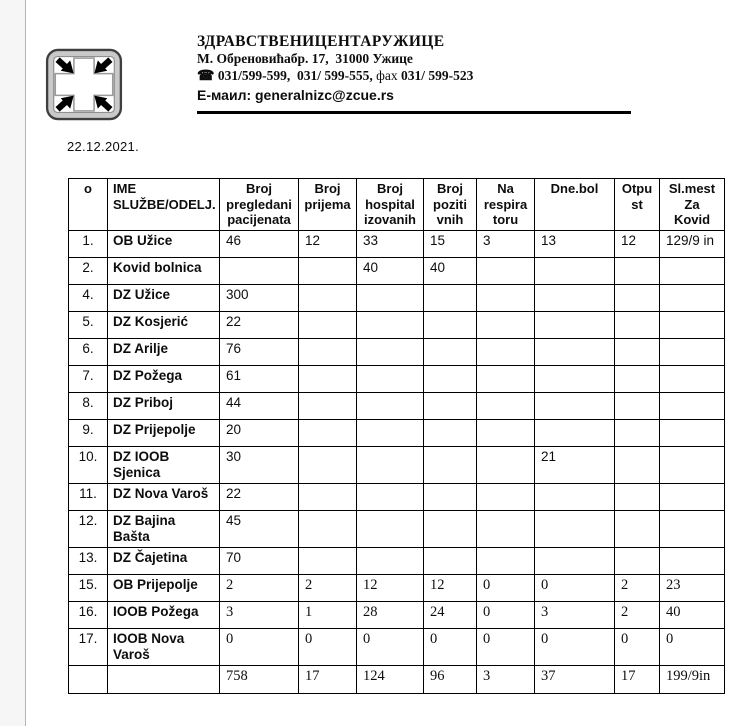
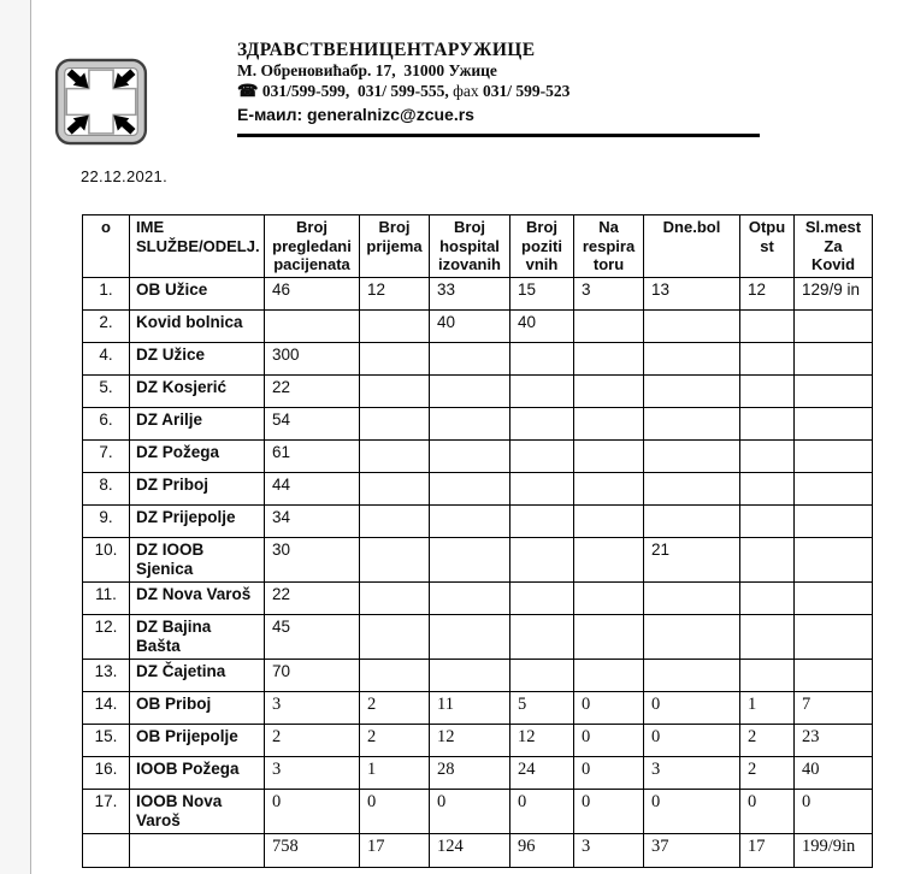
  ЗДРАВСТВЕНИЦЕНТАРУЖИЦЕ
  М. Обреновићабр. 17, 31000 Ужице
  ☎ 031/599-599, 031/ 599-555, фах 031/ 599-523
  Е-маил: generalnizc@zcue.rs
  22.12.2021.
  o	IME SLUŽBE/ODELJ.	Broj pregledani pacijenata	Broj prijema	Broj hospital izovanih	Broj poziti vnih	Na respira toru	Dne.bol	Otpu st	Sl.mest Za Kovid
  1.	OB Užice	46	12	33	15	3	13	12	129/9 in
  2.	Kovid bolnica			40	40
  4.	DZ Užice	300
  5.	DZ Kosjerić	22
- 6.	DZ Arilje	76
+ 6.	DZ Arilje	54
  7.	DZ Požega	61
  8.	DZ Priboj	44
- 9.	DZ Prijepolje	20
+ 9.	DZ Prijepolje	34
  10.	DZ IOOB Sjenica	30					21
  11.	DZ Nova Varoš	22
  12.	DZ Bajina Bašta	45
  13.	DZ Čajetina	70
+ 14.	OB Priboj	3	2	11	5	0	0	1	7
  15.	OB Prijepolje	2	2	12	12	0	0	2	23
  16.	IOOB Požega	3	1	28	24	0	3	2	40
  17.	IOOB Nova Varoš	0	0	0	0	0	0	0	0
  		758	17	124	96	3	37	17	199/9in
